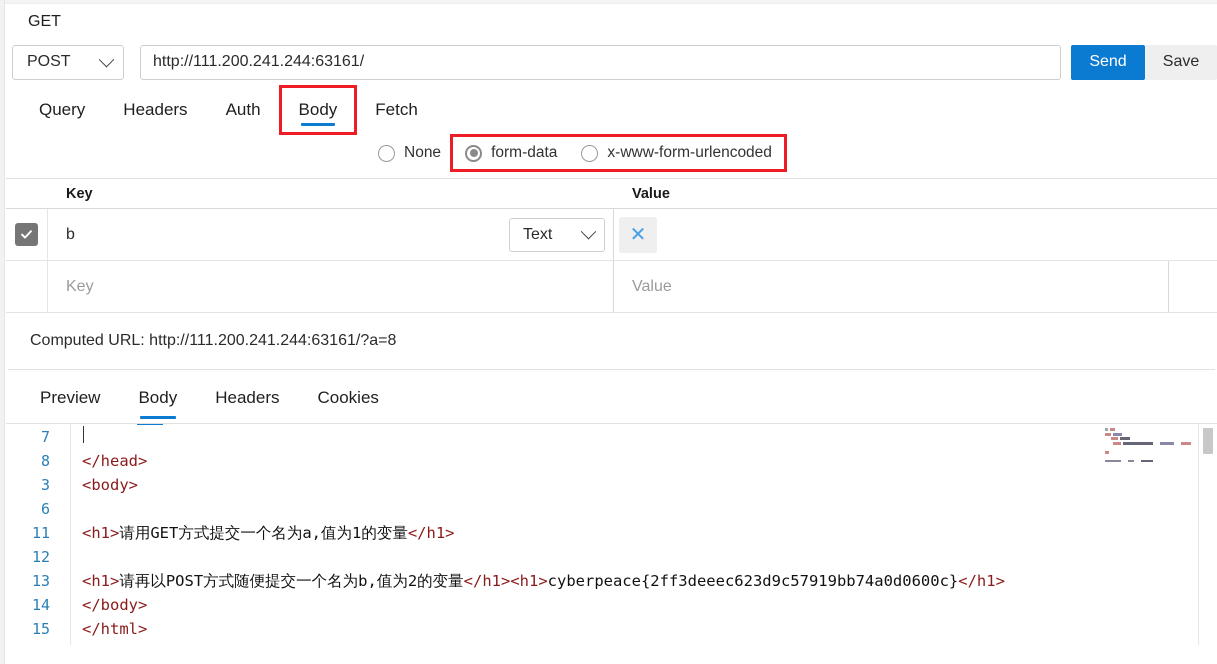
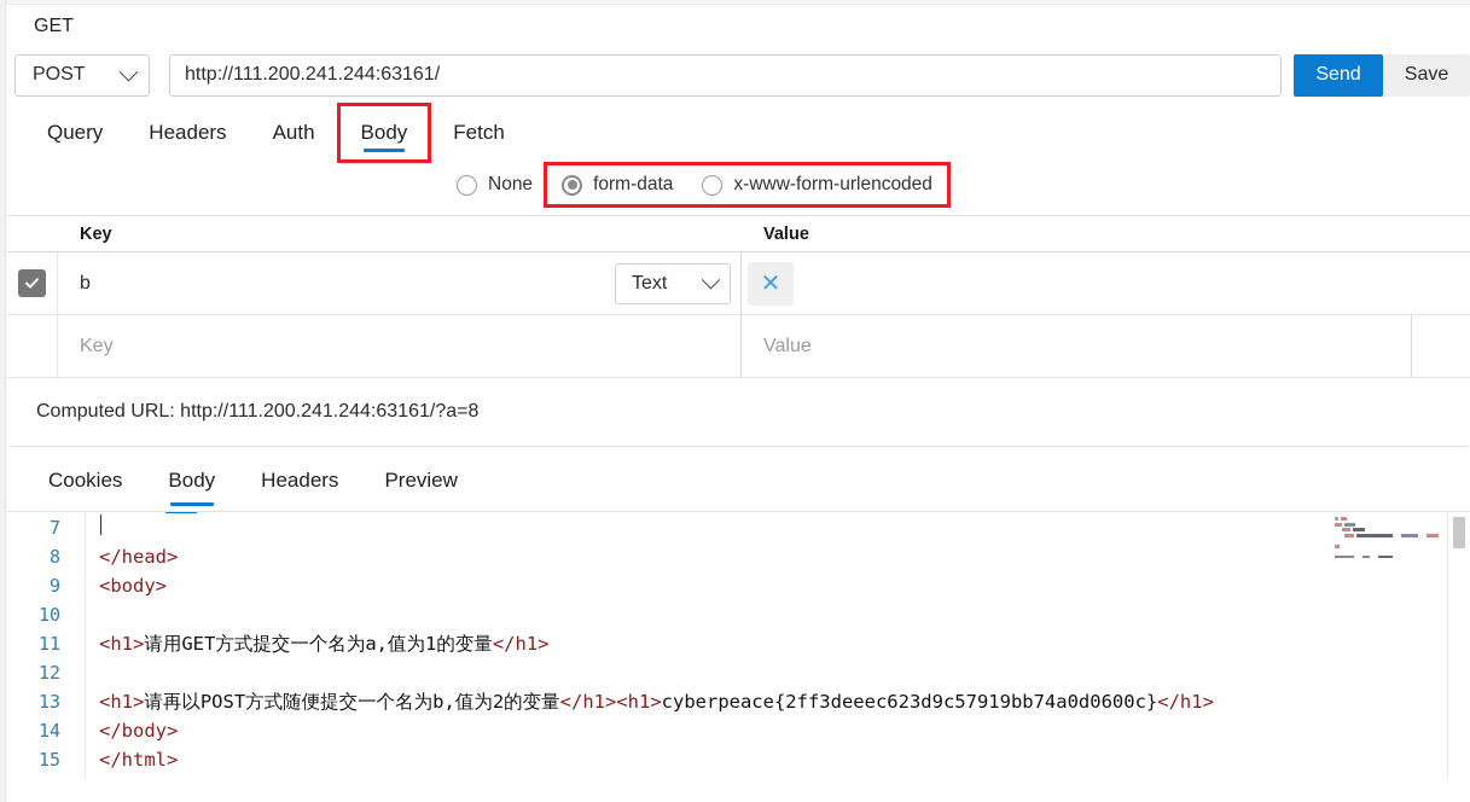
  GET
  POST
  http://111.200.241.244:63161/
  Send
  Save
  Query
  Headers
  Auth
  Body
  Fetch
  None
  form-data
  x-www-form-urlencoded
  Key
  Value
  b
  Text
  ✕
  Key
  Value
  Computed URL: http://111.200.241.244:63161/?a=8
- Preview
+ Cookies
  Body
  Headers
- Cookies
+ Preview
  7
  8
  </head>
- 3
+ 9
  <body>
- 6
+ 10
  11
  <h1>请用GET方式提交一个名为a,值为1的变量</h1>
  12
  13
  <h1>请再以POST方式随便提交一个名为b,值为2的变量</h1><h1>cyberpeace{2ff3deeec623d9c57919bb74a0d0600c}</h1>
  14
  </body>
  15
  </html>
